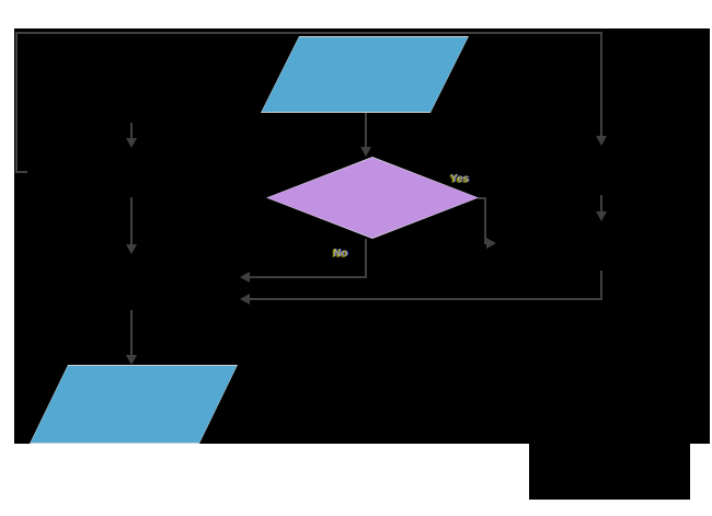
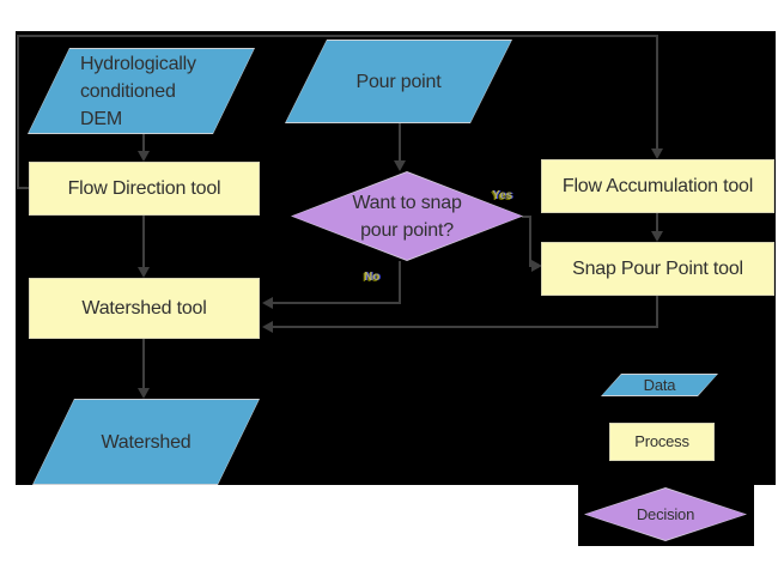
  Yes
  No
+ Hydrologically conditioned DEM
+ Pour point
+ Flow Direction tool
+ Flow Accumulation tool
+ Want to snap pour point?
+ Snap Pour Point tool
+ Watershed tool
+ Watershed
+ Data
+ Process
+ Decision
